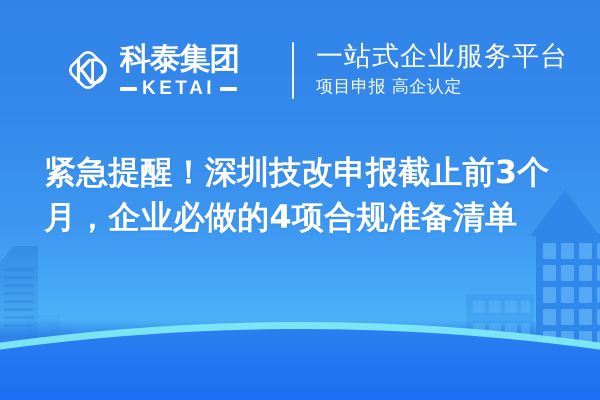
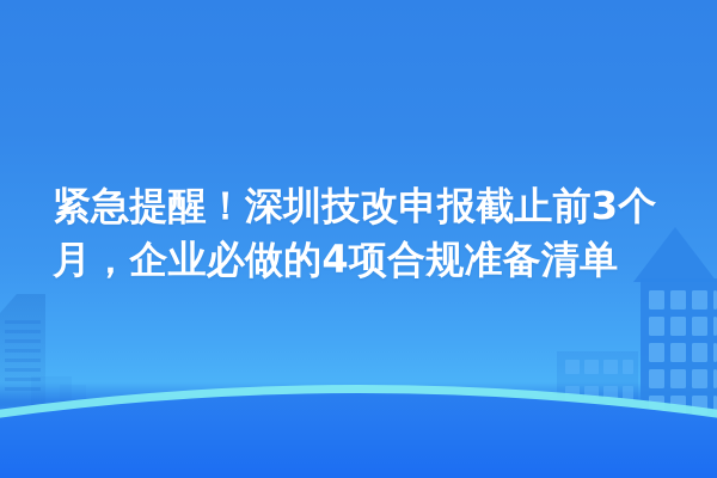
- 科泰集团
- KETAI
- 一站式企业服务平台
- 项目申报 高企认定
  紧急提醒！深圳技改申报截止前3个月，企业必做的4项合规准备清单
